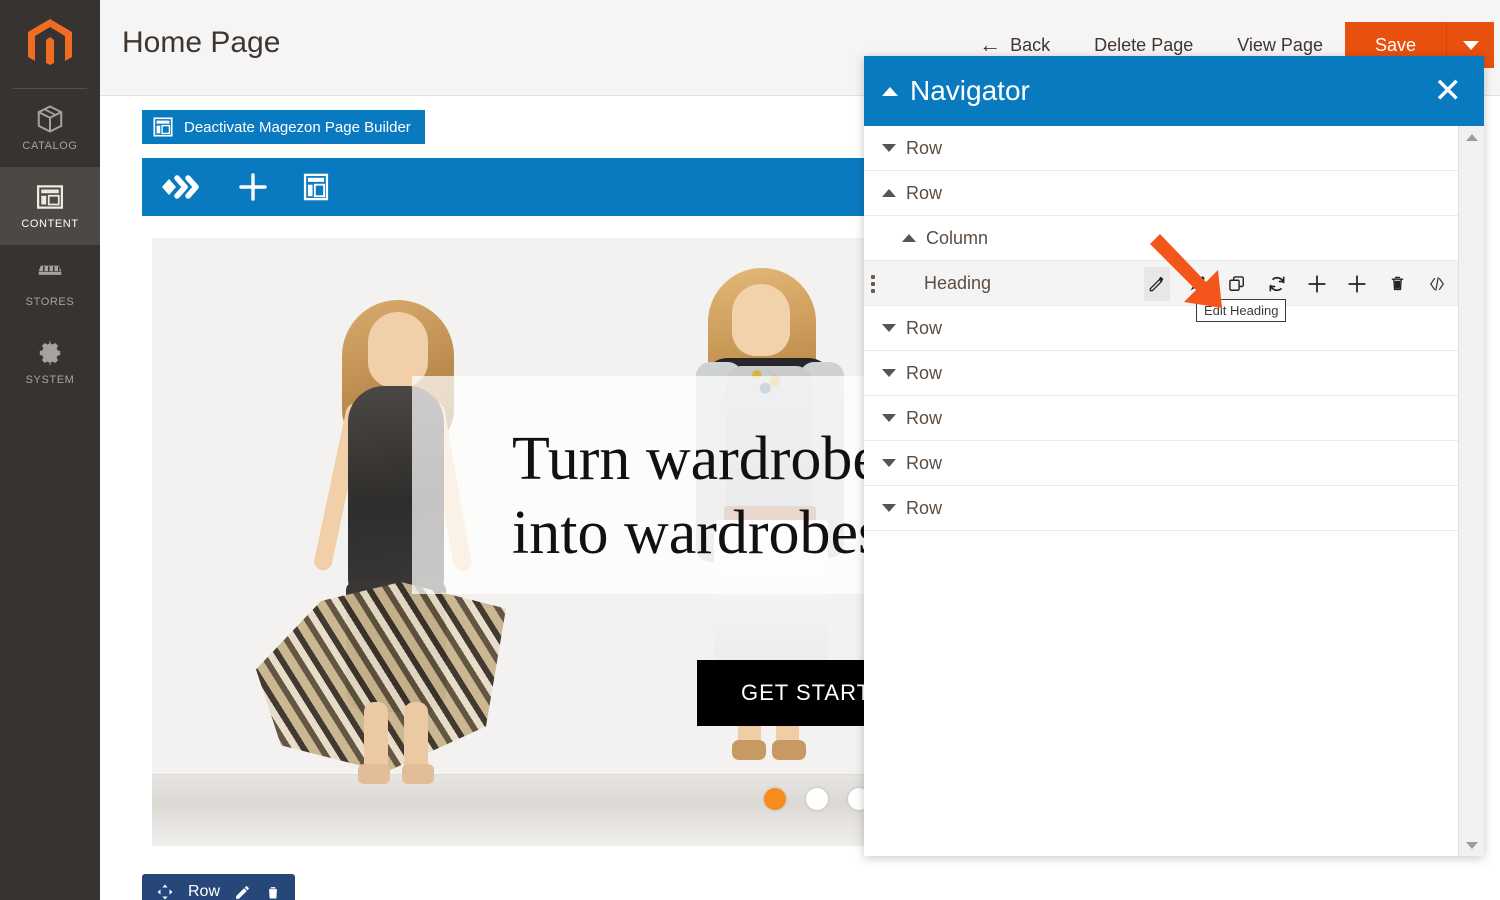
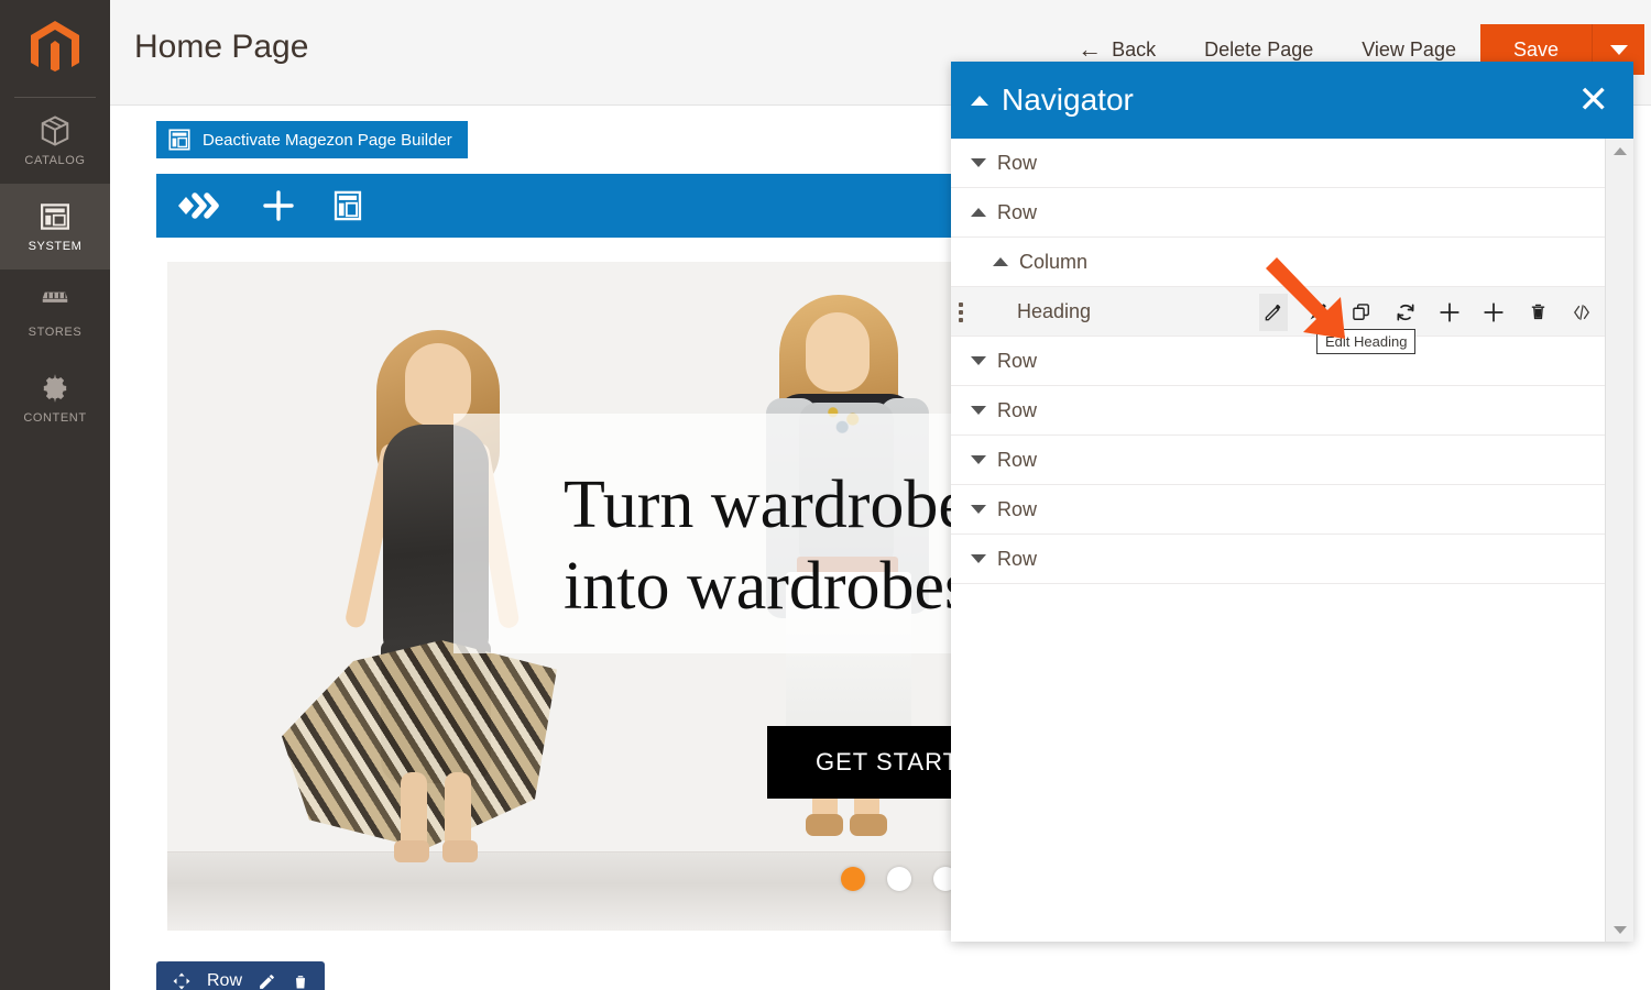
  CATALOG
- CONTENT
+ SYSTEM
  STORES
- SYSTEM
+ CONTENT
  Home Page
  ←
  Back
  Delete Page
  View Page
  Save
  Deactivate Magezon Page Builder
  Turn wardrob
  into wardrobe
  GET STAR
  Row
  Navigator
  ✕
  Row
  Row
  Column
  Heading
  Row
  Row
  Row
  Row
  Row
  Edit Heading
